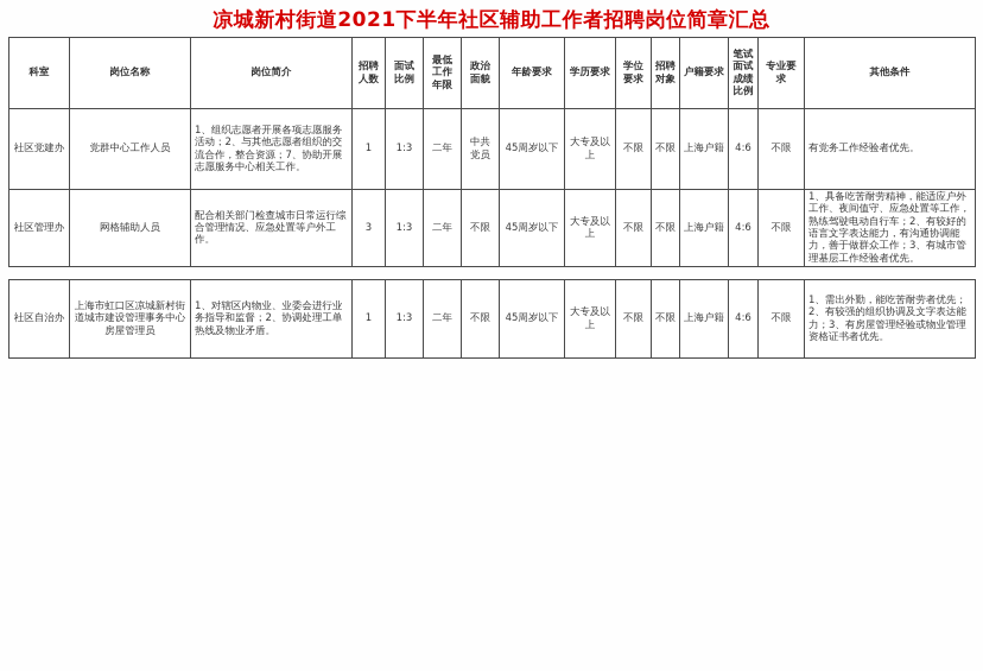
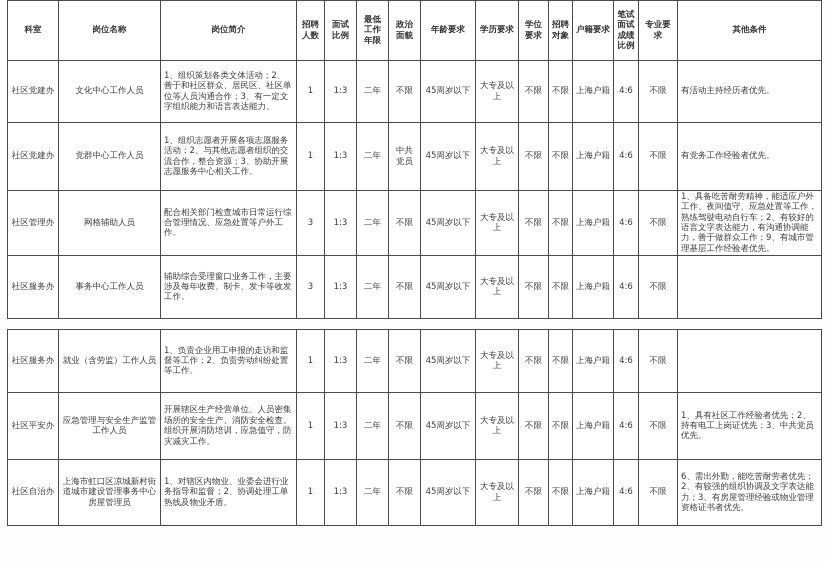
- 凉城新村街道2021下半年社区辅助工作者招聘岗位简章汇总
  科室	岗位名称	岗位简介	招聘人数	面试比例	最低工作年限	政治面貌	年龄要求	学历要求	学位要求	招聘对象	户籍要求	笔试面试成绩比例	专业要求	其他条件
+ 社区党建办	文化中心工作人员	1、组织策划各类文体活动；2、善于和社区群众、居民区、社区单位等人员沟通合作；3、有一定文字组织能力和语言表达能力。	1	1:3	二年	不限	45周岁以下	大专及以上	不限	不限	上海户籍	4:6	不限	有活动主持经历者优先。
- 社区党建办	党群中心工作人员	1、组织志愿者开展各项志愿服务活动；2、与其他志愿者组织的交流合作，整合资源；7、协助开展志愿服务中心相关工作。	1	1:3	二年	中共党员	45周岁以下	大专及以上	不限	不限	上海户籍	4:6	不限	有党务工作经验者优先。
+ 社区党建办	党群中心工作人员	1、组织志愿者开展各项志愿服务活动；2、与其他志愿者组织的交流合作，整合资源；3、协助开展志愿服务中心相关工作。	1	1:3	二年	中共党员	45周岁以下	大专及以上	不限	不限	上海户籍	4:6	不限	有党务工作经验者优先。
- 社区管理办	网格辅助人员	配合相关部门检查城市日常运行综合管理情况、应急处置等户外工作。	3	1:3	二年	不限	45周岁以下	大专及以上	不限	不限	上海户籍	4:6	不限	1、具备吃苦耐劳精神，能适应户外工作、夜间值守、应急处置等工作，熟练驾驶电动自行车；2、有较好的语言文字表达能力，有沟通协调能力，善于做群众工作；3、有城市管理基层工作经验者优先。
+ 社区管理办	网格辅助人员	配合相关部门检查城市日常运行综合管理情况、应急处置等户外工作。	3	1:3	二年	不限	45周岁以下	大专及以上	不限	不限	上海户籍	4:6	不限	1、具备吃苦耐劳精神，能适应户外工作、夜间值守、应急处置等工作，熟练驾驶电动自行车；2、有较好的语言文字表达能力，有沟通协调能力，善于做群众工作；9、有城市管理基层工作经验者优先。
+ 社区服务办	事务中心工作人员	辅助综合受理窗口业务工作，主要涉及每年收费、制卡、发卡等收发工作。	3	1:3	二年	不限	45周岁以下	大专及以上	不限	不限	上海户籍	4:6	不限
+ 社区服务办	就业（含劳监）工作人员	1、负责企业用工申报的走访和监督等工作；2、负责劳动纠纷处置等工作。	1	1:3	二年	不限	45周岁以下	大专及以上	不限	不限	上海户籍	4:6	不限
+ 社区平安办	应急管理与安全生产监管工作人员	开展辖区生产经营单位、人员密集场所的安全生产、消防安全检查。组织开展消防培训，应急值守，防灾减灾工作。	1	1:3	二年	不限	45周岁以下	大专及以上	不限	不限	上海户籍	4:6	不限	1、具有社区工作经验者优先；2、持有电工上岗证优先；3、中共党员优先。
- 社区自治办	上海市虹口区凉城新村街道城市建设管理事务中心房屋管理员	1、对辖区内物业、业委会进行业务指导和监督；2、协调处理工单热线及物业矛盾。	1	1:3	二年	不限	45周岁以下	大专及以上	不限	不限	上海户籍	4:6	不限	1、需出外勤，能吃苦耐劳者优先；2、有较强的组织协调及文字表达能力；3、有房屋管理经验或物业管理资格证书者优先。
+ 社区自治办	上海市虹口区凉城新村街道城市建设管理事务中心房屋管理员	1、对辖区内物业、业委会进行业务指导和监督；2、协调处理工单热线及物业矛盾。	1	1:3	二年	不限	45周岁以下	大专及以上	不限	不限	上海户籍	4:6	不限	6、需出外勤，能吃苦耐劳者优先；2、有较强的组织协调及文字表达能力；3、有房屋管理经验或物业管理资格证书者优先。
